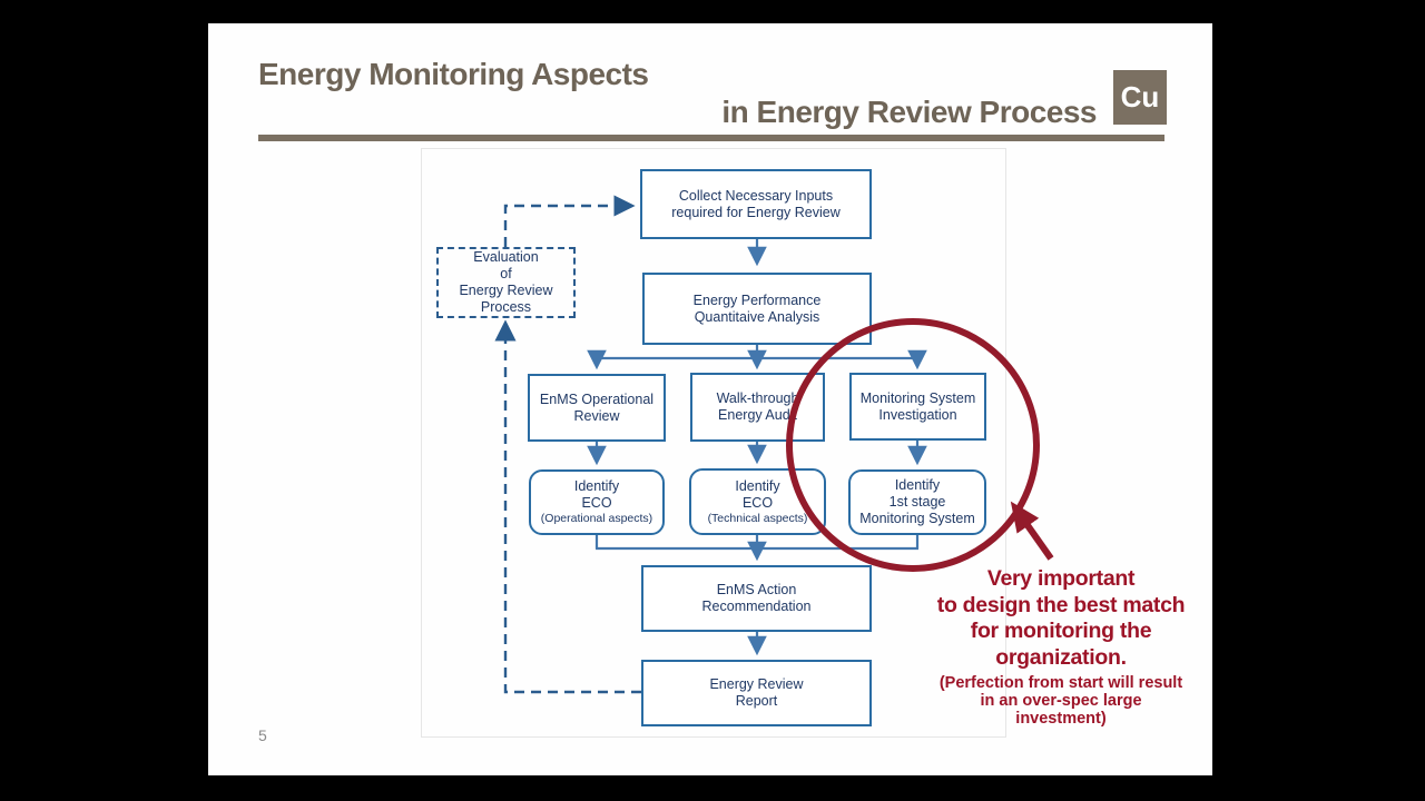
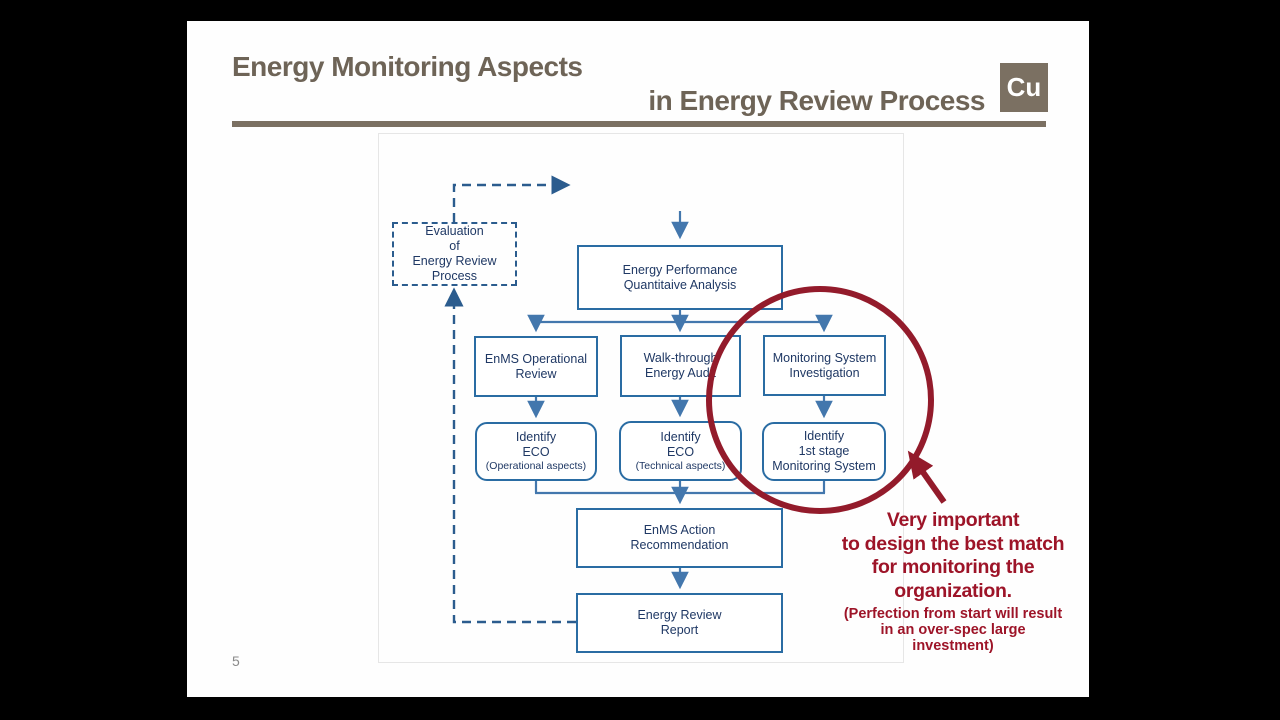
  Energy Monitoring Aspects
  in Energy Review Process
  Cu
  5
- Collect Necessary Inputs
- required for Energy Review
  Energy Performance
  Quantitaive Analysis
  EnMS Operational
  Review
  Walk-through
  Energy Aud
  Monitoring System
  Investigation
  Identify
  ECO
  (Operational aspects)
  Identify
  ECO
  (Technical aspects)
  Identify
  1st stage
  Monitoring System
  EnMS Action
  Recommendation
  Energy Review
  Report
  Evaluation
  of
  Energy Review
  Process
  Very important
  to design the best match
  for monitoring the
  organization.
  (Perfection from start will result
  in an over-spec large
  investment)
